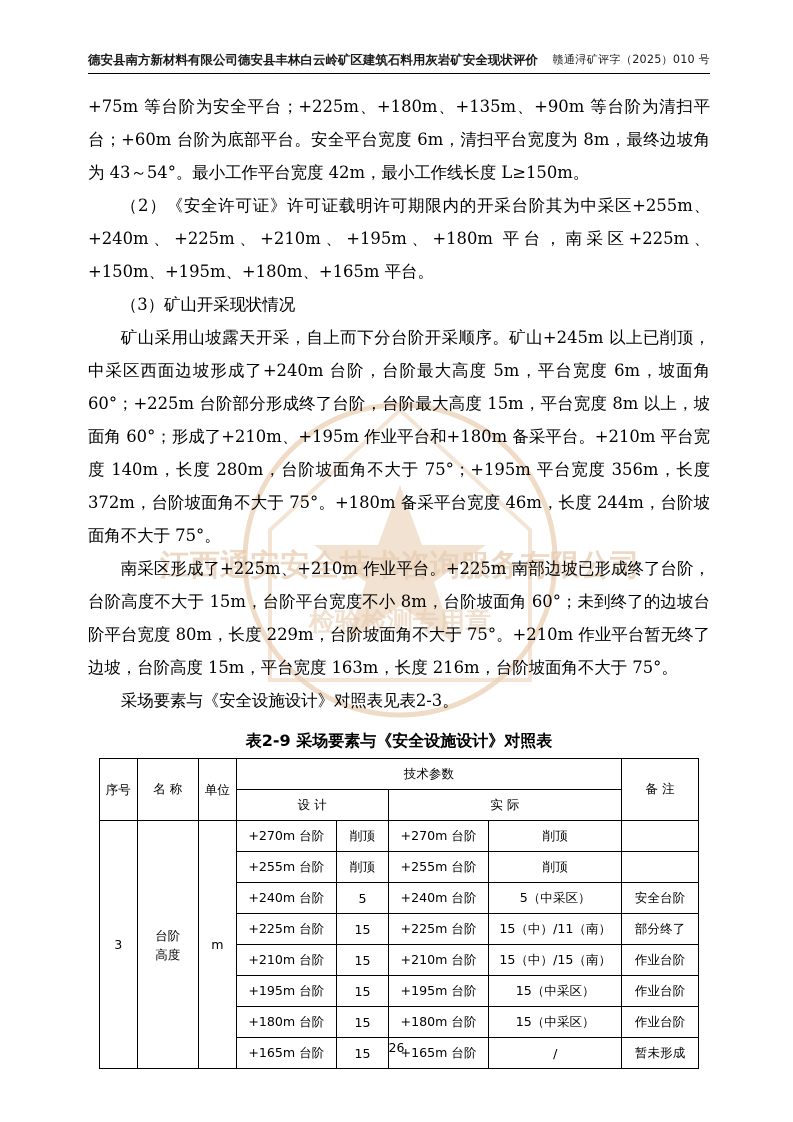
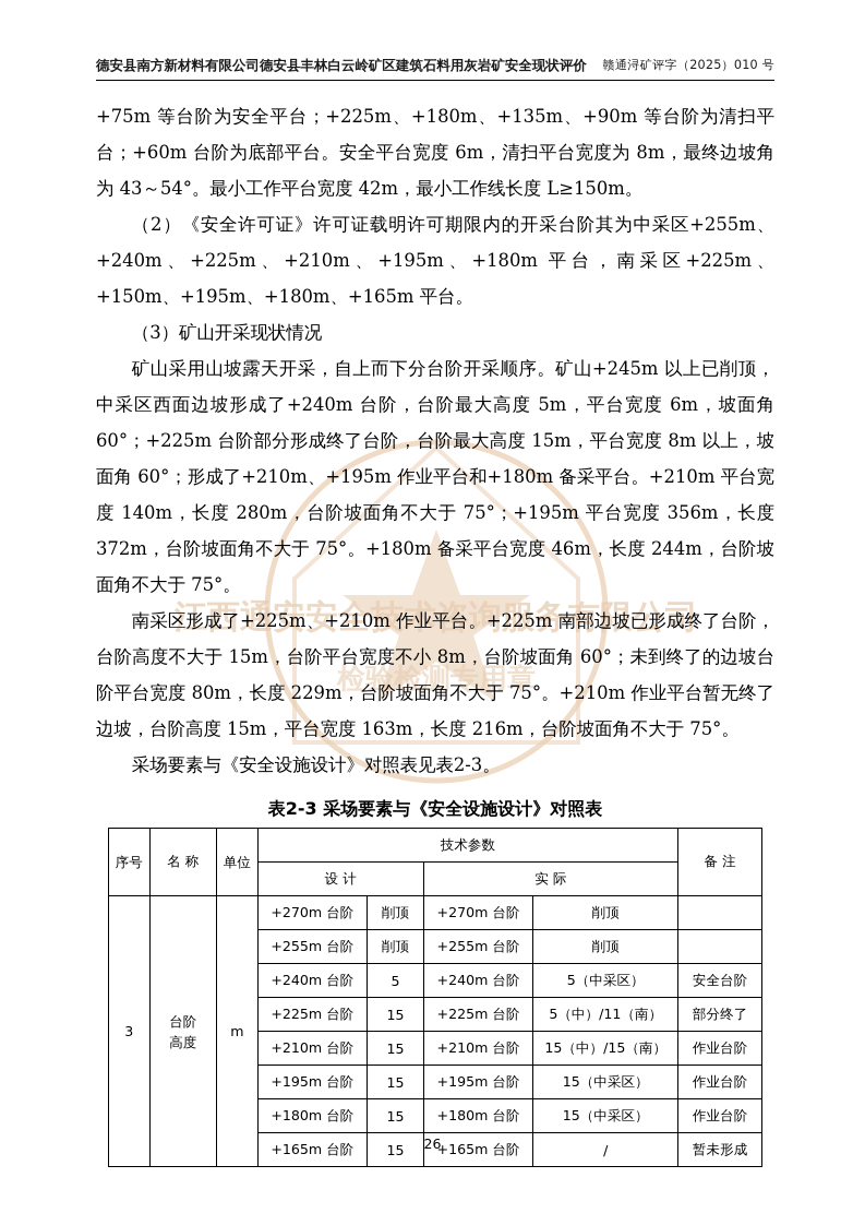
  江西通安安全技术咨询服务有限公司
  检验检测专用章
  德安县南方新材料有限公司德安县丰林白云岭矿区建筑石料用灰岩矿安全现状评价
  赣通浔矿评字（2025）010 号
  +75m 等台阶为安全平台；+225m、+180m、+135m、+90m 等台阶为清扫平台；+60m 台阶为底部平台。安全平台宽度 6m，清扫平台宽度为 8m，最终边坡角为 43～54°。最小工作平台宽度 42m，最小工作线长度 L≥150m。
  （2）《安全许可证》许可证载明许可期限内的开采台阶其为中采区+255m、+240m、+225m、+210m、+195m、+180m 平台，南采区+225m、+150m、+195m、+180m、+165m 平台。
  （3）矿山开采现状情况
  矿山采用山坡露天开采，自上而下分台阶开采顺序。矿山+245m 以上已削顶，中采区西面边坡形成了+240m 台阶，台阶最大高度 5m，平台宽度 6m，坡面角 60°；+225m 台阶部分形成终了台阶，台阶最大高度 15m，平台宽度 8m 以上，坡面角 60°；形成了+210m、+195m 作业平台和+180m 备采平台。+210m 平台宽度 140m，长度 280m，台阶坡面角不大于 75°；+195m 平台宽度 356m，长度 372m，台阶坡面角不大于 75°。+180m 备采平台宽度 46m，长度 244m，台阶坡面角不大于 75°。
  南采区形成了+225m、+210m 作业平台。+225m 南部边坡已形成终了台阶，台阶高度不大于 15m，台阶平台宽度不小 8m，台阶坡面角 60°；未到终了的边坡台阶平台宽度 80m，长度 229m，台阶坡面角不大于 75°。+210m 作业平台暂无终了边坡，台阶高度 15m，平台宽度 163m，长度 216m，台阶坡面角不大于 75°。
  采场要素与《安全设施设计》对照表见表2-3。
- 表2-9 采场要素与《安全设施设计》对照表
+ 表2-3 采场要素与《安全设施设计》对照表
  序号	名 称	单位	技术参数	备 注
  设 计	实 际
  3	台阶高度	m	+270m 台阶	削顶	+270m 台阶	削顶
  +255m 台阶	削顶	+255m 台阶	削顶
  +240m 台阶	5	+240m 台阶	5（中采区）	安全台阶
- +225m 台阶	15	+225m 台阶	15（中）/11（南）	部分终了
+ +225m 台阶	15	+225m 台阶	5（中）/11（南）	部分终了
  +210m 台阶	15	+210m 台阶	15（中）/15（南）	作业台阶
  +195m 台阶	15	+195m 台阶	15（中采区）	作业台阶
  +180m 台阶	15	+180m 台阶	15（中采区）	作业台阶
  +165m 台阶	15	+165m 台阶	/	暂未形成
  26
